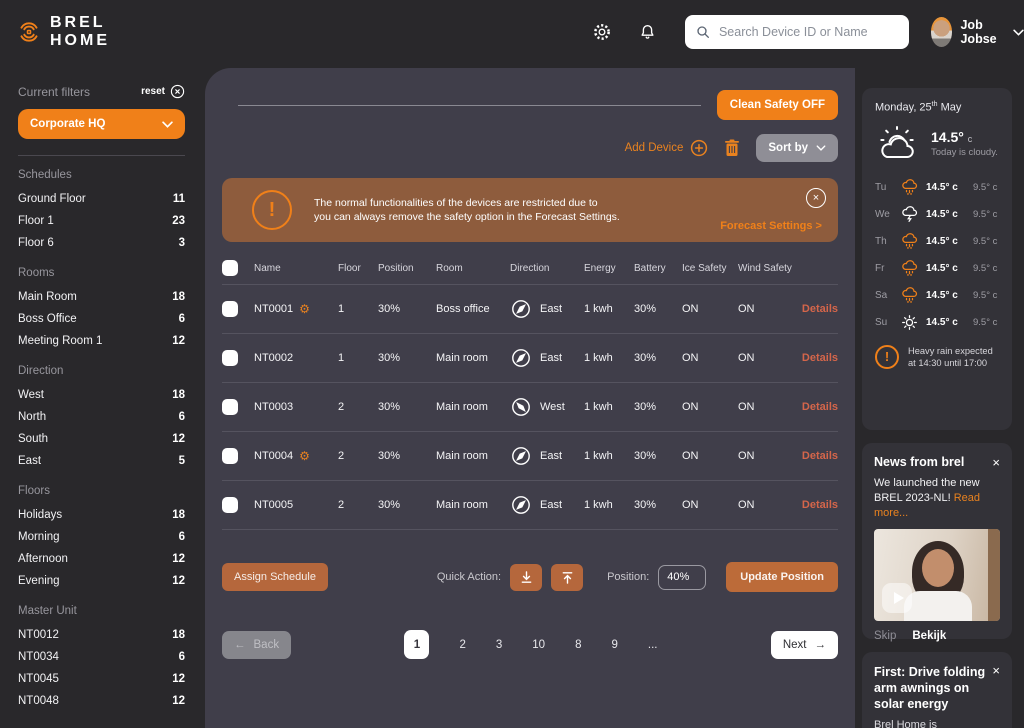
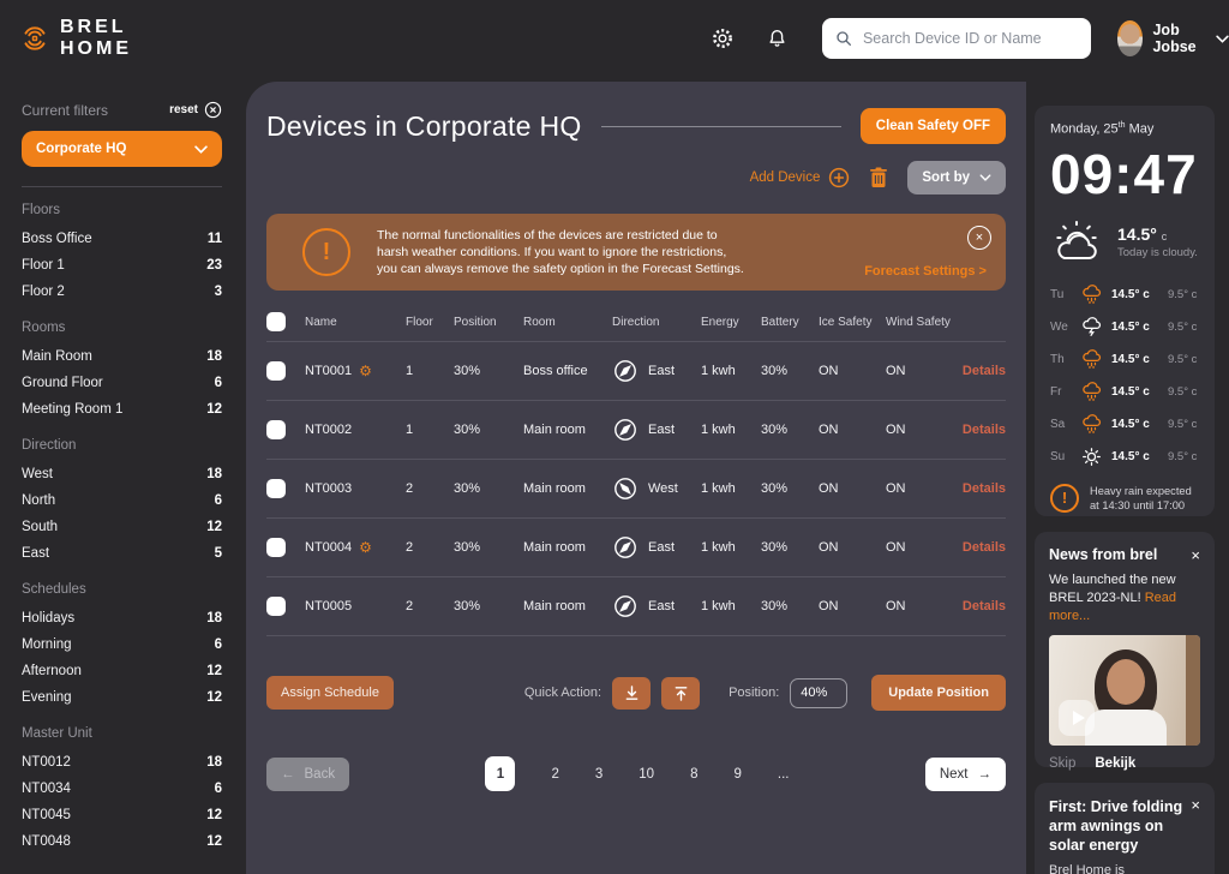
  BREL HOME
  Search Device ID or Name
  Job Jobse
  Current filters
  reset
  Corporate HQ
- Schedules
+ Floors
- Ground Floor
+ Boss Office
  11
  Floor 1
  23
- Floor 6
+ Floor 2
  3
  Rooms
  Main Room
  18
- Boss Office
+ Ground Floor
  6
  Meeting Room 1
  12
  Direction
  West
  18
  North
  6
  South
  12
  East
  5
- Floors
+ Schedules
  Holidays
  18
  Morning
  6
  Afternoon
  12
  Evening
  12
  Master Unit
  NT0012
  18
  NT0034
  6
  NT0045
  12
  NT0048
  12
+ Devices in Corporate HQ
  Clean Safety OFF
  Add Device
  Sort by
  !
  The normal functionalities of the devices are restricted due to
+ harsh weather conditions. If you want to ignore the restrictions,
  you can always remove the safety option in the Forecast Settings.
  ×
  Forecast Settings >
  Name
  Floor
  Position
  Room
  Direction
  Energy
  Battery
  Ice Safety
  Wind Safety
  NT0001
  ⚙
  1
  30%
  Boss office
  East
  1 kwh
  30%
  ON
  ON
  Details
  NT0002
  1
  30%
  Main room
  East
  1 kwh
  30%
  ON
  ON
  Details
  NT0003
  2
  30%
  Main room
  West
  1 kwh
  30%
  ON
  ON
  Details
  NT0004
  ⚙
  2
  30%
  Main room
  East
  1 kwh
  30%
  ON
  ON
  Details
  NT0005
  2
  30%
  Main room
  East
  1 kwh
  30%
  ON
  ON
  Details
  Assign Schedule
  Quick Action:
  Position:
  40%
  Update Position
  ←
  Back
  1
  2
  3
  10
  8
  9
  ...
  Next
  →
  Monday, 25 May
+ 09:47
  14.5° c
  Today is cloudy.
  Tu
  14.5° c
  9.5° c
  We
  14.5° c
  9.5° c
  Th
  14.5° c
  9.5° c
  Fr
  14.5° c
  9.5° c
  Sa
  14.5° c
  9.5° c
  Su
  14.5° c
  9.5° c
  !
  Heavy rain expected
  at 14:30 until 17:00
  News from brel
  ×
  We launched the new BREL 2023-NL! Read more...
  Skip
  Bekijk
  First: Drive folding arm awnings on solar energy
  ×
